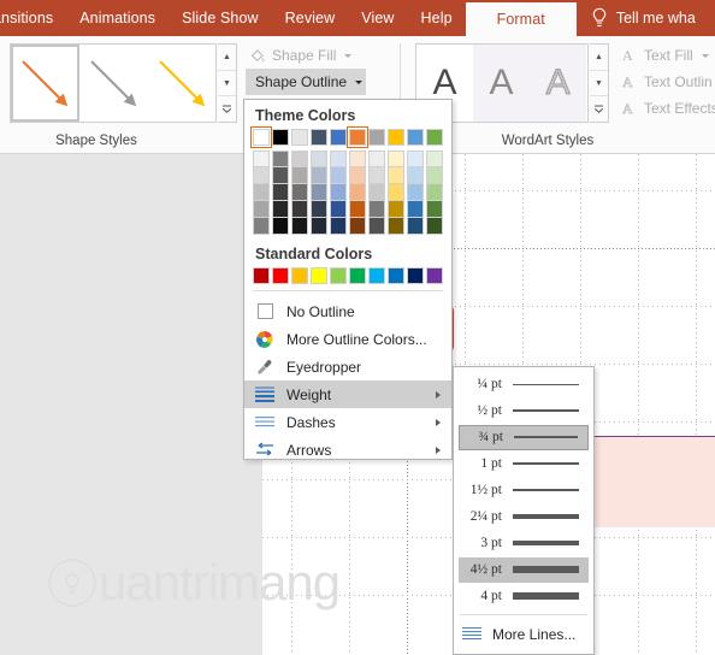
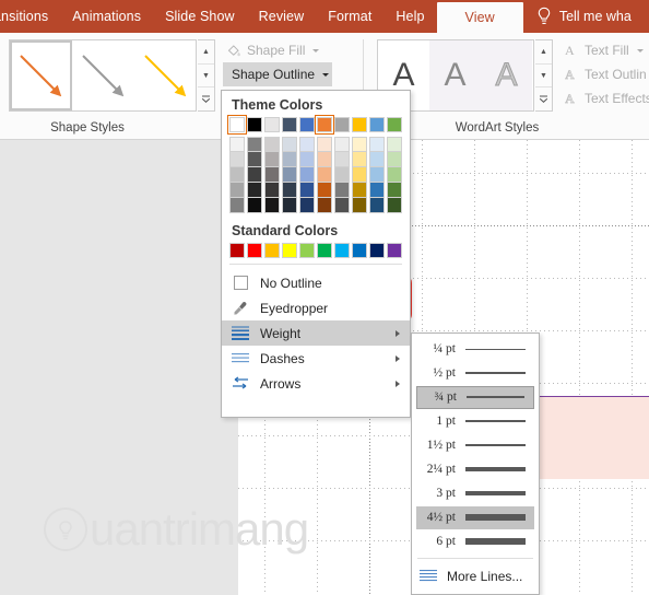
  nsitions
  Animations
  Slide Show
  Review
- View
+ Format
  Help
- Format
+ View
  Tell me wha
  Shape Styles
  Shape Fill
  Shape Outline
  WordArt Styles
  A
  A
  A
  A
  Text Fill
  A
  Text Outlin
  A
  Text Effect
  uantrimang
  Theme Colors
  Standard Colors
  No Outline
- More Outline Colors...
  Eyedropper
  Weight
  Dashes
  Arrows
  ¼ pt
  ½ pt
  ¾ pt
  1 pt
  1½ pt
  2¼ pt
  3 pt
  4½ pt
- 4 pt
+ 6 pt
  More Lines...
